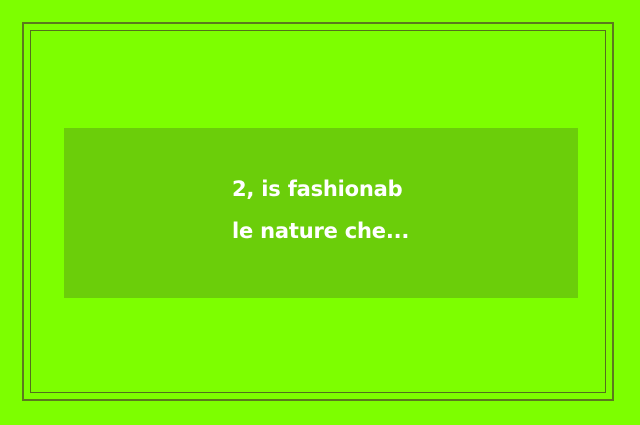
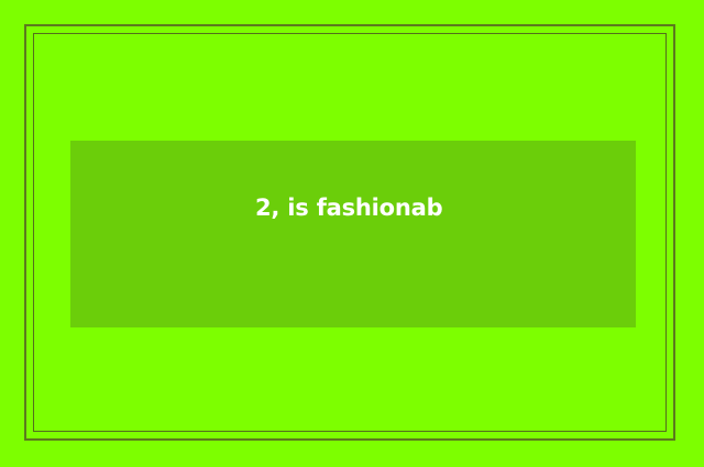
  2, is fashionab
- le nature che...
